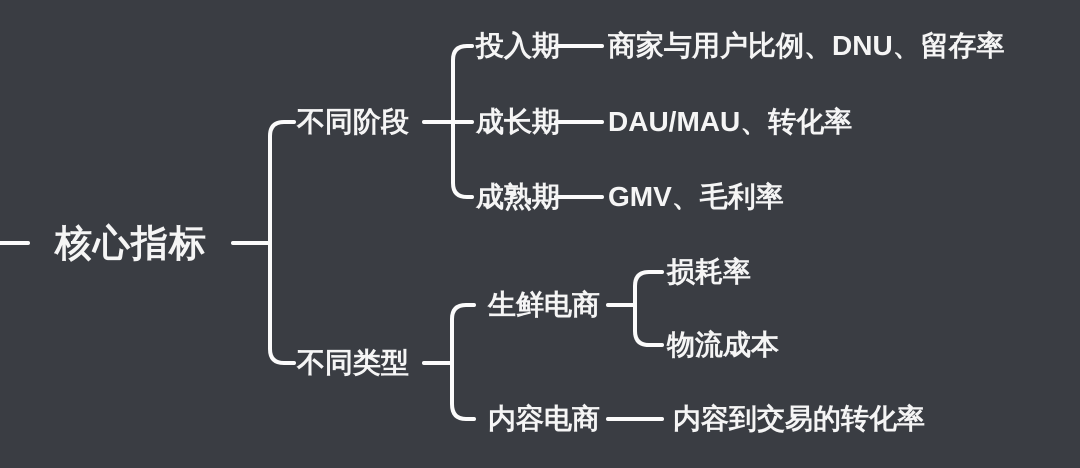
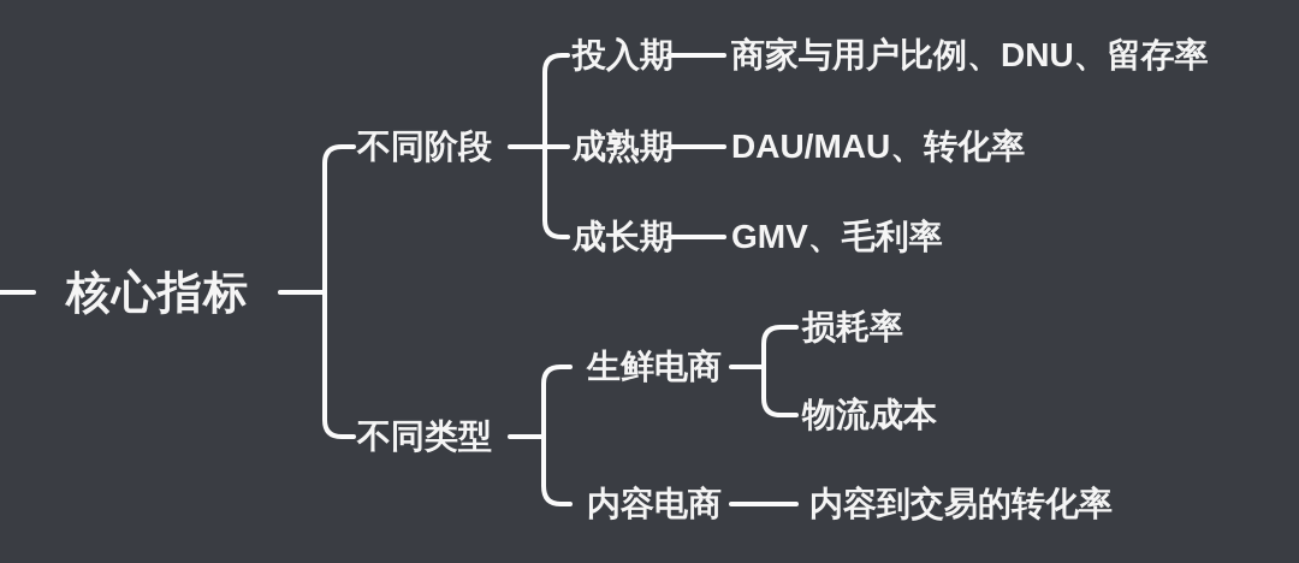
  核心指标
  不同阶段
  投入期
  商家与用户比例、DNU、留存率
- 成长期
+ 成熟期
  DAU/MAU、转化率
- 成熟期
+ 成长期
  GMV、毛利率
  不同类型
  生鲜电商
  损耗率
  物流成本
  内容电商
  内容到交易的转化率
